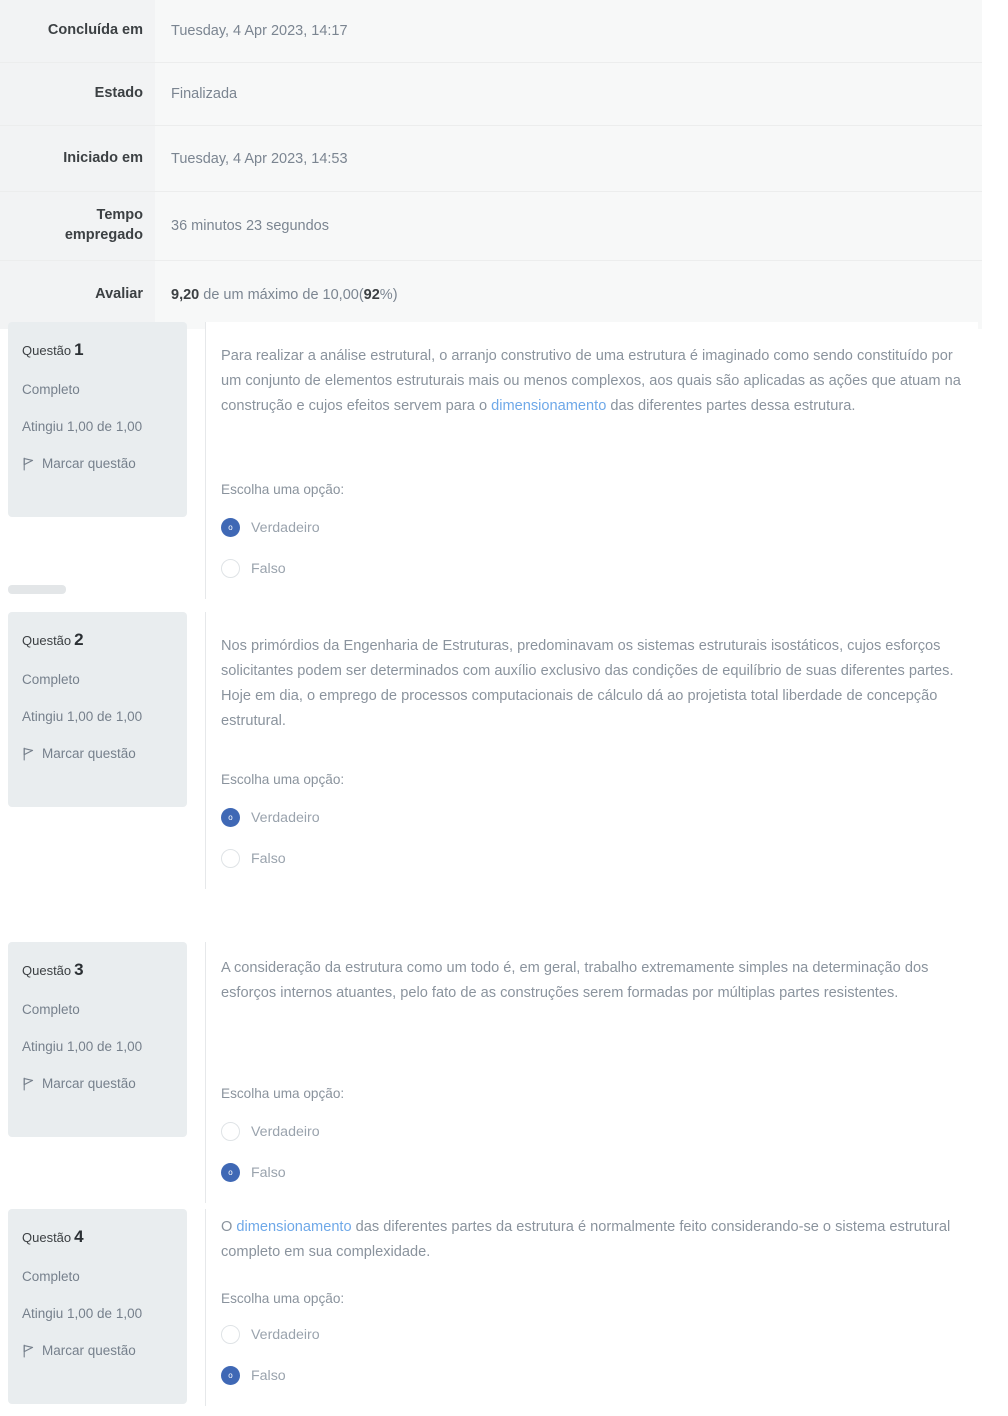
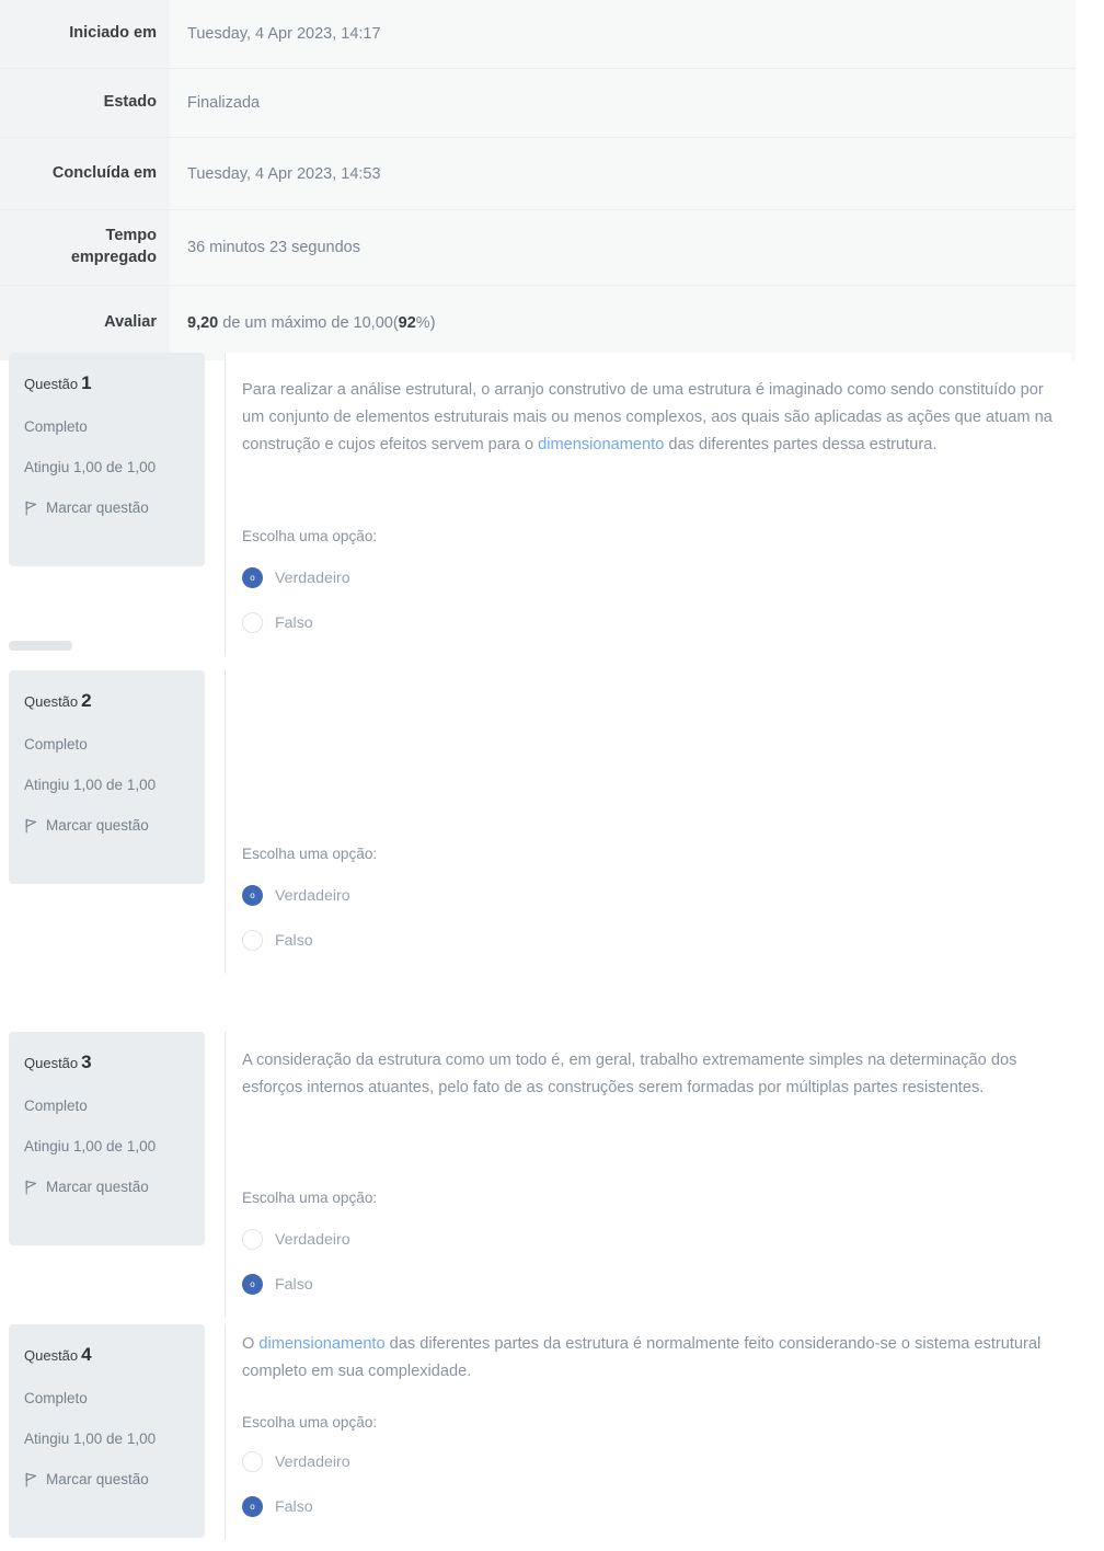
- Concluída em	Tuesday, 4 Apr 2023, 14:17
+ Iniciado em	Tuesday, 4 Apr 2023, 14:17
  Estado	Finalizada
- Iniciado em	Tuesday, 4 Apr 2023, 14:53
+ Concluída em	Tuesday, 4 Apr 2023, 14:53
  Tempo empregado	36 minutos 23 segundos
  Avaliar	9,20 de um máximo de 10,00(92%)
  Questão 1
  Completo
  Atingiu 1,00 de 1,00
  Marcar questão
  Para realizar a análise estrutural, o arranjo construtivo de uma estrutura é imaginado como sendo constituído por um conjunto de elementos estruturais mais ou menos complexos, aos quais são aplicadas as ações que atuam na construção e cujos efeitos servem para o dimensionamento das diferentes partes dessa estrutura.
  Escolha uma opção:
  o
  Verdadeiro
  Falso
  Questão 2
  Completo
  Atingiu 1,00 de 1,00
  Marcar questão
- Nos primórdios da Engenharia de Estruturas, predominavam os sistemas estruturais isostáticos, cujos esforços solicitantes podem ser determinados com auxílio exclusivo das condições de equilíbrio de suas diferentes partes. Hoje em dia, o emprego de processos computacionais de cálculo dá ao projetista total liberdade de concepção estrutural.
  Escolha uma opção:
  o
  Verdadeiro
  Falso
  Questão 3
  Completo
  Atingiu 1,00 de 1,00
  Marcar questão
  A consideração da estrutura como um todo é, em geral, trabalho extremamente simples na determinação dos esforços internos atuantes, pelo fato de as construções serem formadas por múltiplas partes resistentes.
  Escolha uma opção:
  Verdadeiro
  o
  Falso
  Questão 4
  Completo
  Atingiu 1,00 de 1,00
  Marcar questão
  O dimensionamento das diferentes partes da estrutura é normalmente feito considerando-se o sistema estrutural completo em sua complexidade.
  Escolha uma opção:
  Verdadeiro
  o
  Falso
